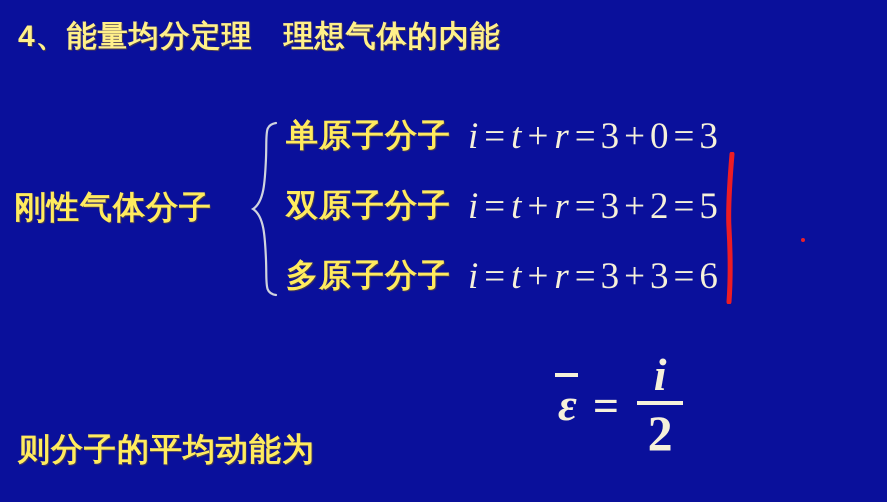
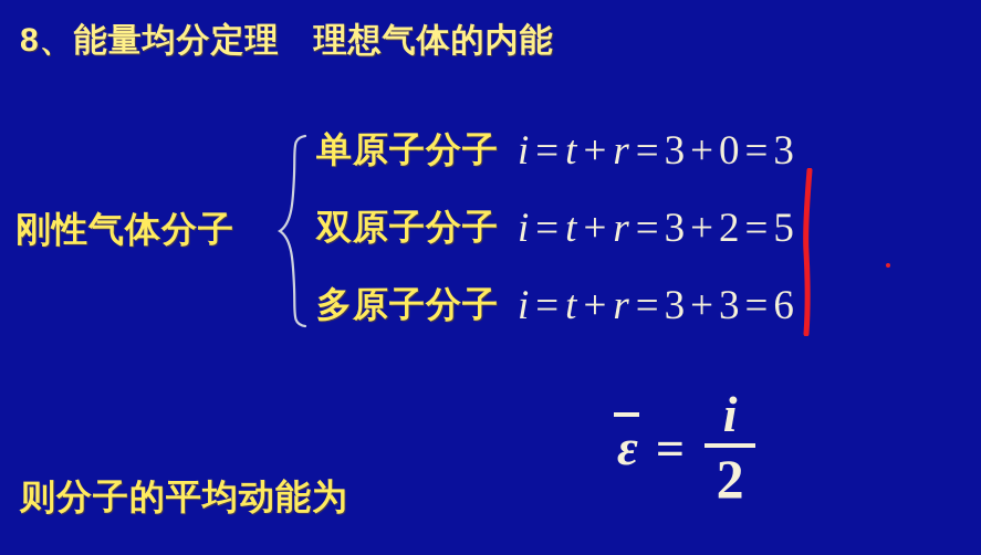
- 4、能量均分定理 理想气体的内能
+ 8、能量均分定理 理想气体的内能
  刚性气体分子
  单原子分子
  i = t + r = 3 + 0 = 3
  双原子分子
  i = t + r = 3 + 2 = 5
  多原子分子
  i = t + r = 3 + 3 = 6
  则分子的平均动能为
  ε
  =
  i
  2
